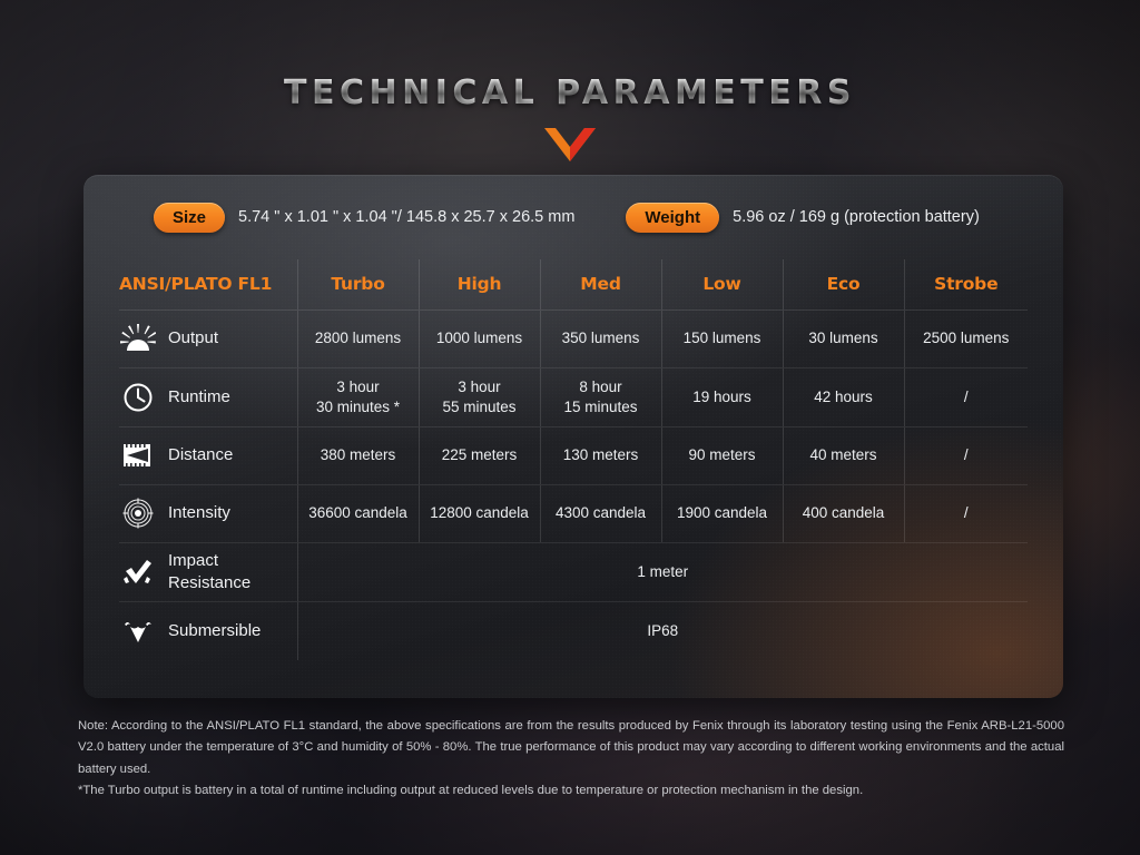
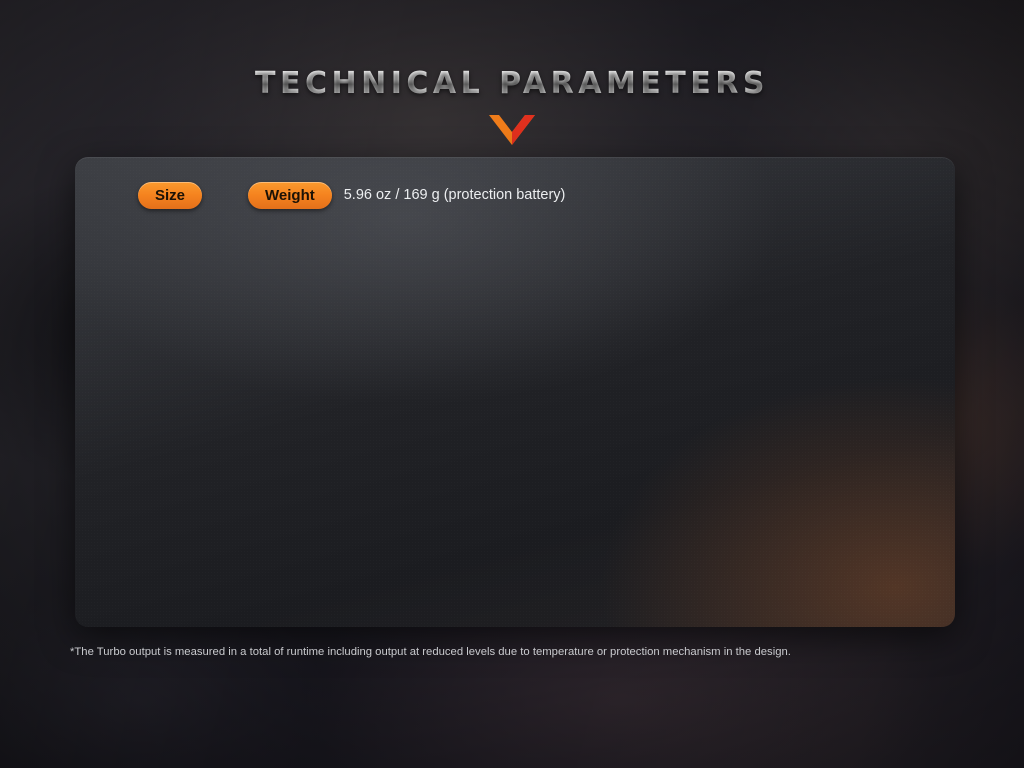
  TECHNICAL PARAMETERS
  Size
- 5.74 " x 1.01 " x 1.04 "/ 145.8 x 25.7 x 26.5 mm
  Weight
  5.96 oz / 169 g (protection battery)
- ANSI/PLATO FL1	Turbo	High	Med	Low	Eco	Strobe
- Output	2800 lumens	1000 lumens	350 lumens	150 lumens	30 lumens	2500 lumens
- Runtime	3 hour 30 minutes *	3 hour 55 minutes	8 hour 15 minutes	19 hours	42 hours	/
- Distance	380 meters	225 meters	130 meters	90 meters	40 meters	/
- Intensity	36600 candela	12800 candela	4300 candela	1900 candela	400 candela	/
- Impact Resistance	1 meter
- Submersible	IP68
- Note: According to the ANSI/PLATO FL1 standard, the above specifications are from the results produced by Fenix through its laboratory testing using the Fenix ARB-L21-5000 V2.0 battery under the temperature of 3°C and humidity of 50% - 80%. The true performance of this product may vary according to different working environments and the actual battery used.
- *The Turbo output is battery in a total of runtime including output at reduced levels due to temperature or protection mechanism in the design.
+ *The Turbo output is measured in a total of runtime including output at reduced levels due to temperature or protection mechanism in the design.
